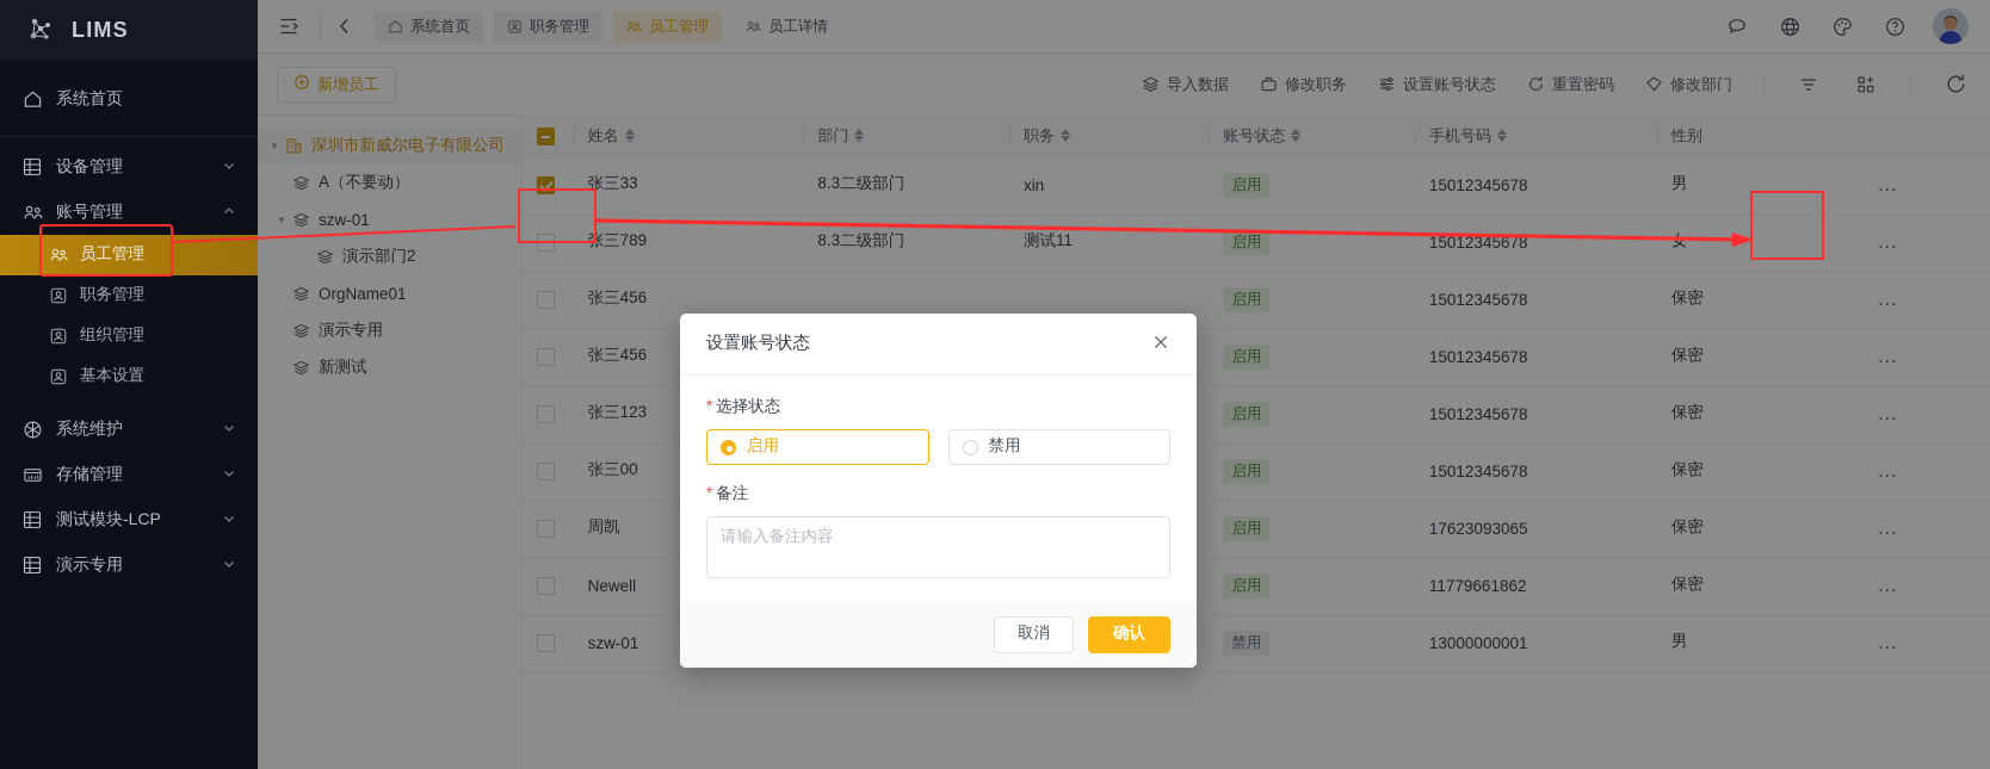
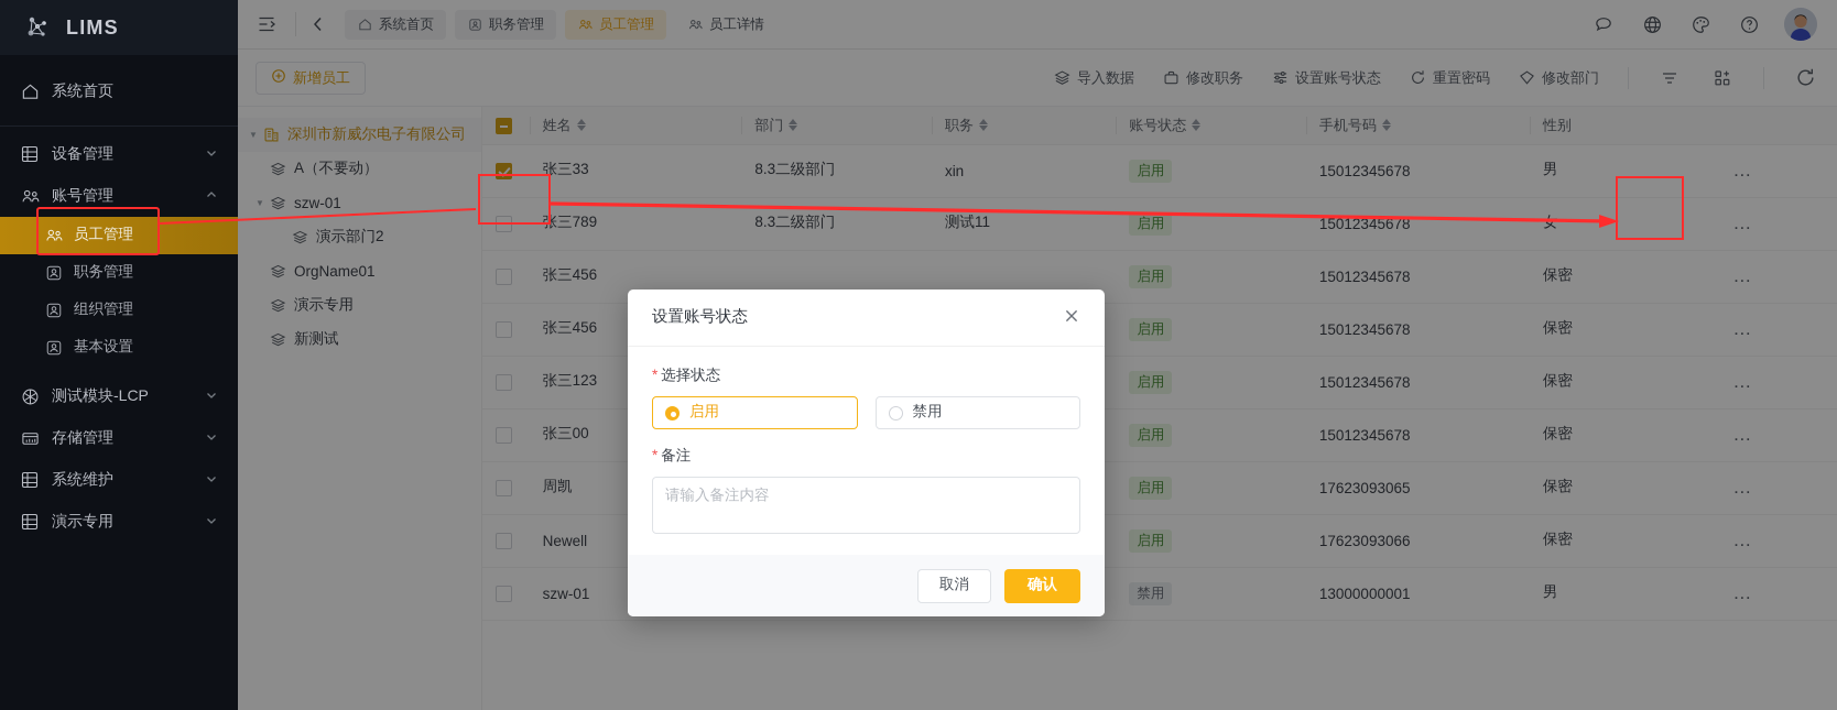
  LIMS
  系统首页
  设备管理
  账号管理
  员工管理
  职务管理
  组织管理
  基本设置
- 系统维护
+ 测试模块-LCP
  存储管理
- 测试模块-LCP
+ 系统维护
  演示专用
  系统首页
  职务管理
  员工管理
  员工详情
  新增员工
  导入数据
  修改职务
  设置账号状态
  重置密码
  修改部门
  ▼
  深圳市新威尔电子有限公司
  A（不要动）
  ▼
  szw-01
  演示部门2
  OrgName01
  演示专用
  新测试
  	姓名	部门	职务	账号状态	手机号码	性别
  	张三33	8.3二级部门	xin	启用	15012345678	男	…
  	张三789	8.3二级部门	测试11	启用	15012345678		…
  	张三456			启用	15012345678	保密	…
  	张三456			启用	15012345678	保密	…
  	张三123			启用	15012345678	保密	…
  	张三00			启用	15012345678	保密	…
  	周凯			启用	17623093065	保密	…
- 	Newell			启用	11779661862	保密	…
+ 	Newell			启用	17623093066	保密	…
  设置账号状态
  * 选择状态
  启用
  禁用
  * 备注
  请输入备注内容
  取消
  确认
